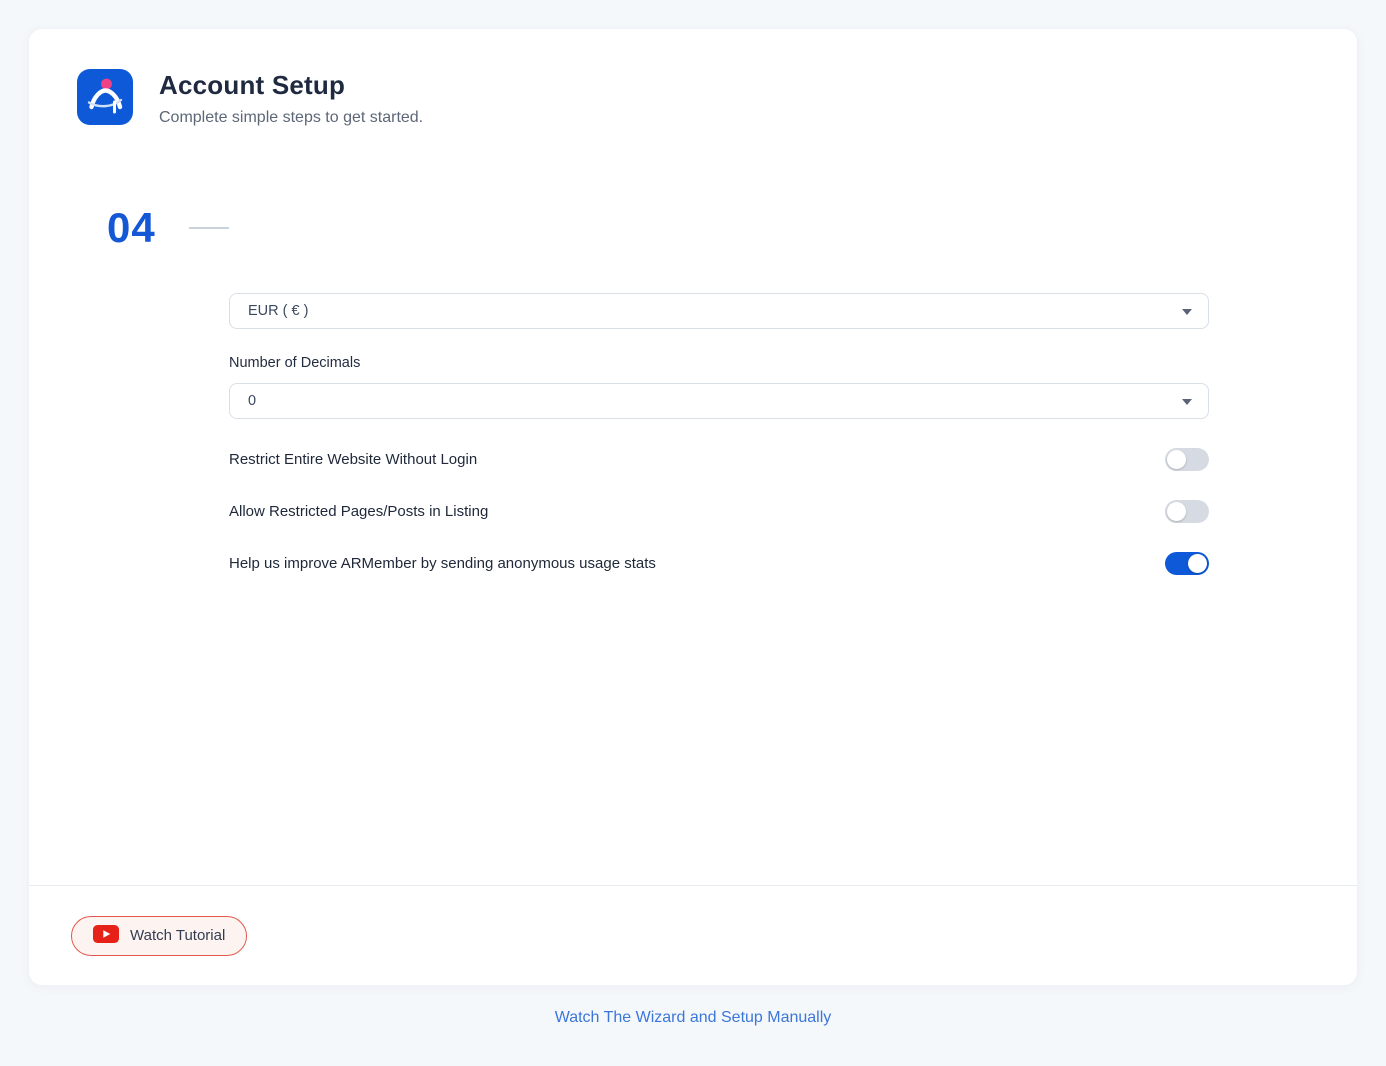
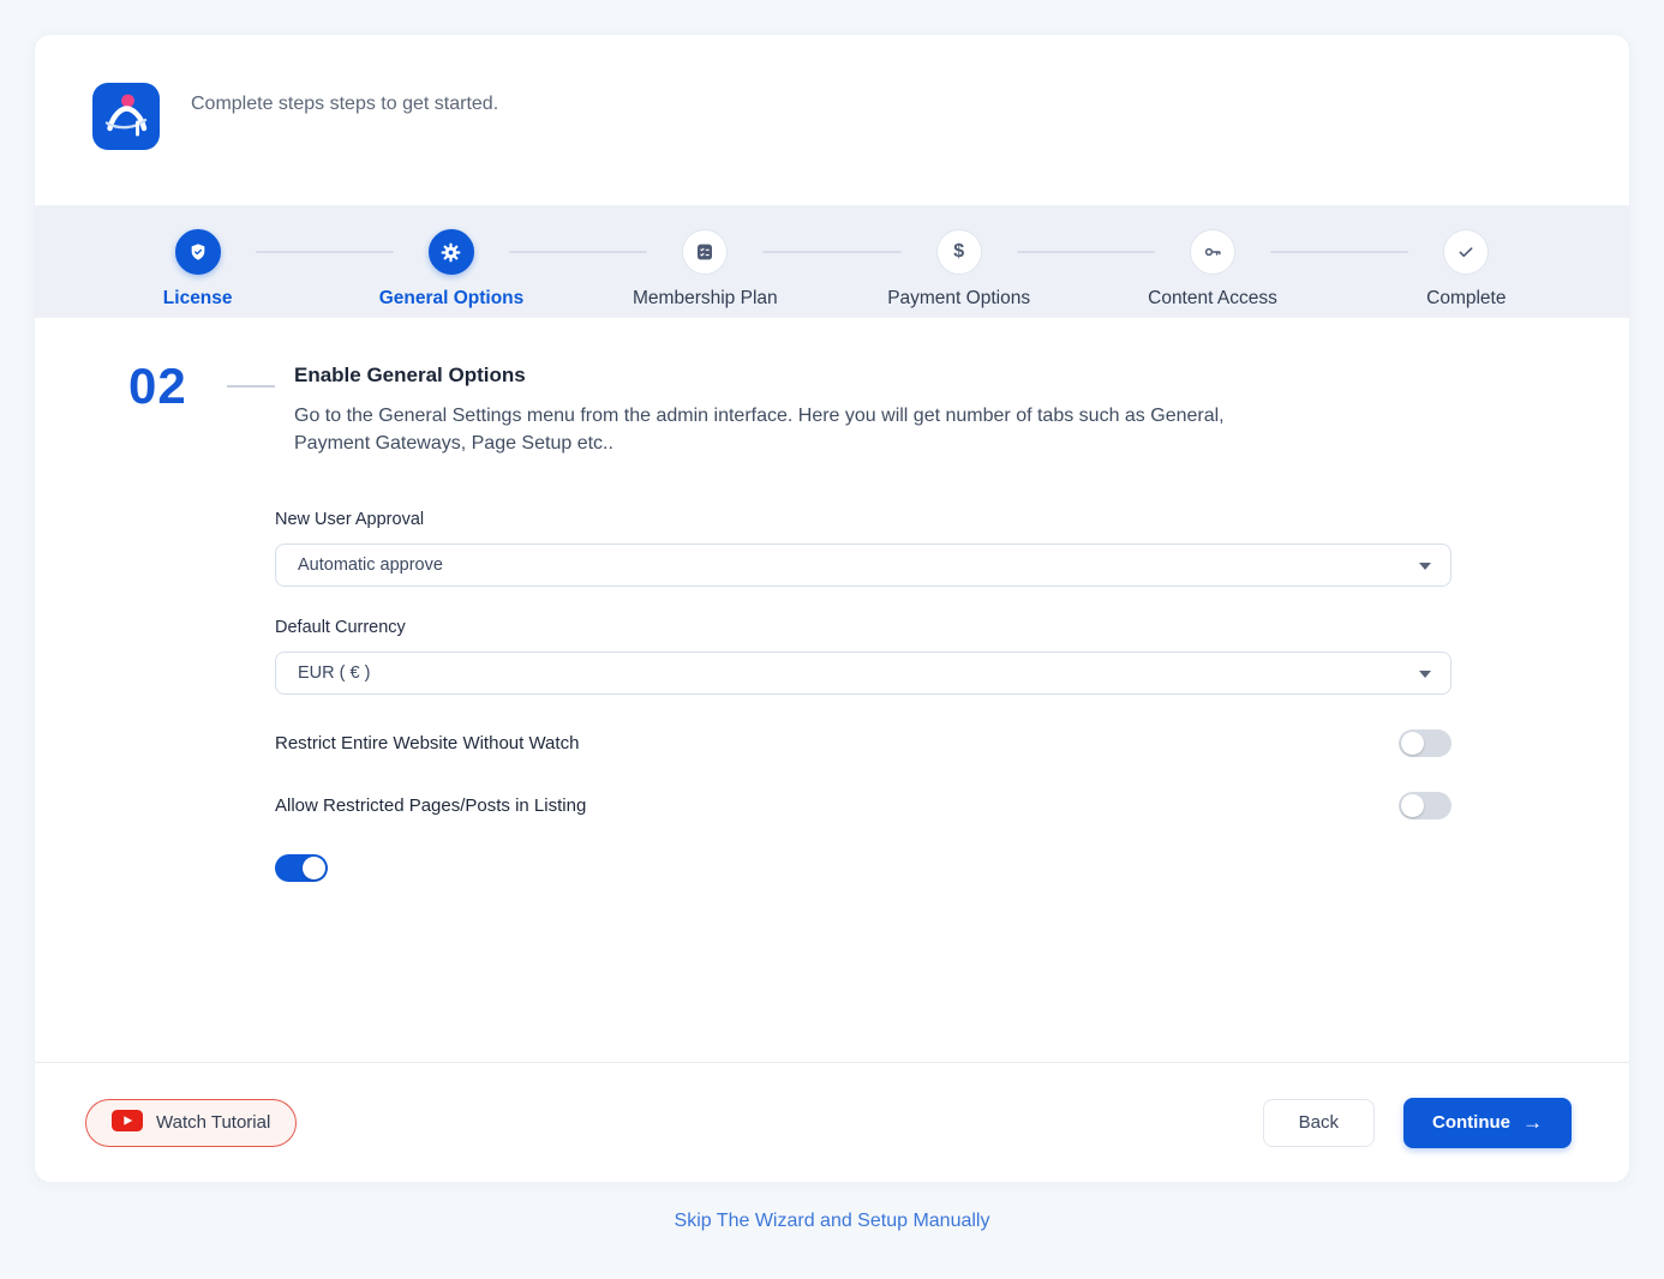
- Account Setup
- Complete simple steps to get started.
+ Complete steps steps to get started.
+ License
+ General Options
+ Membership Plan
+ $
+ Payment Options
+ Content Access
+ Complete
- 04
+ 02
+ Enable General Options
+ Go to the General Settings menu from the admin interface. Here you will get number of tabs such as General, Payment Gateways, Page Setup etc..
+ New User Approval
+ Automatic approve
+ Default Currency
  EUR ( € )
- Number of Decimals
- 0
- Restrict Entire Website Without Login
+ Restrict Entire Website Without Watch
  Allow Restricted Pages/Posts in Listing
- Help us improve ARMember by sending anonymous usage stats
  Watch Tutorial
+ Back
+ Continue
+ →
- Watch The Wizard and Setup Manually
+ Skip The Wizard and Setup Manually
